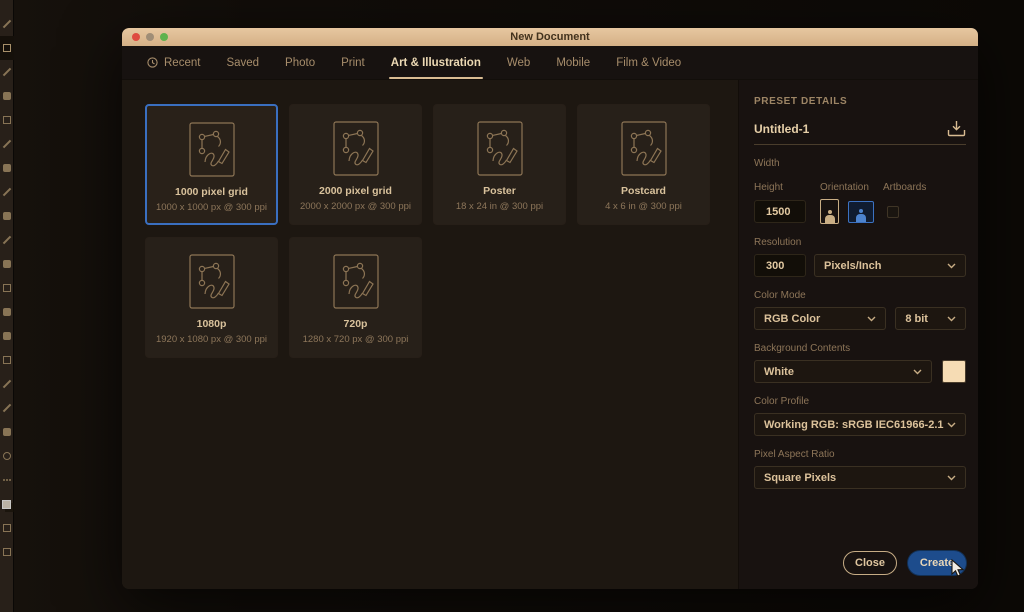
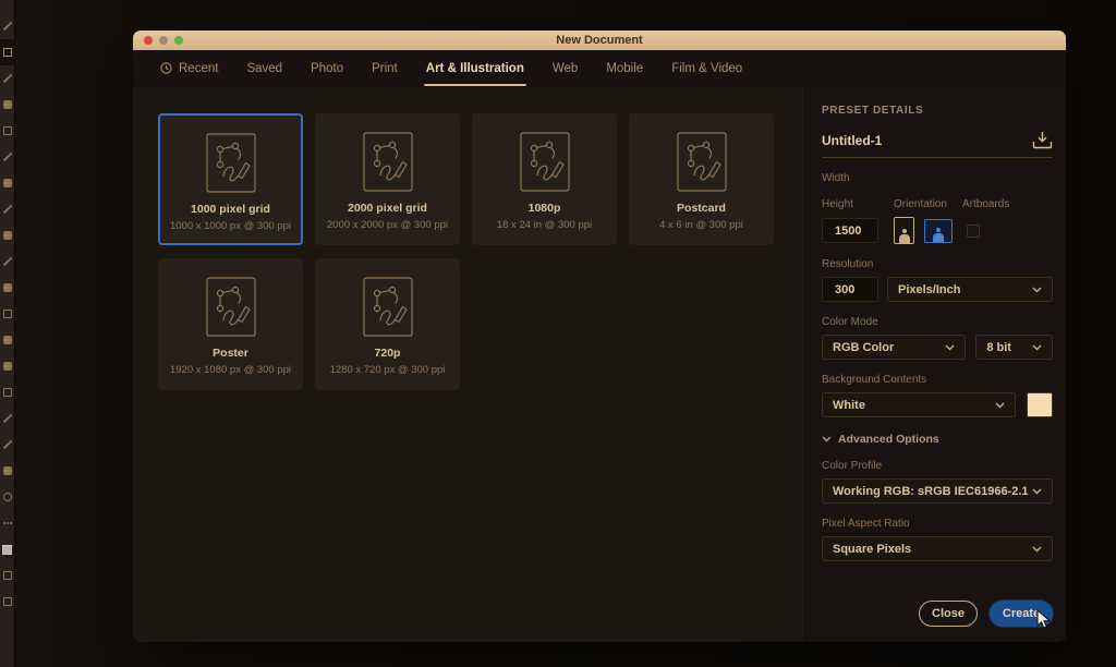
  New Document
  Recent
  Saved
  Photo
  Print
  Art & Illustration
  Web
  Mobile
  Film & Video
  1000 pixel grid
  1000 x 1000 px @ 300 ppi
  2000 pixel grid
  2000 x 2000 px @ 300 ppi
- Poster
+ 1080p
  18 x 24 in @ 300 ppi
  Postcard
  4 x 6 in @ 300 ppi
- 1080p
+ Poster
  1920 x 1080 px @ 300 ppi
  720p
  1280 x 720 px @ 300 ppi
  PRESET DETAILS
  Untitled-1
  Width
  Height
  Orientation
  Artboards
  1500
  Resolution
  300
  Pixels/Inch
  Color Mode
  RGB Color
  8 bit
  Background Contents
  White
+ Advanced Options
  Color Profile
  Working RGB: sRGB IEC61966-2.1
  Pixel Aspect Ratio
  Square Pixels
  Close
  Create
